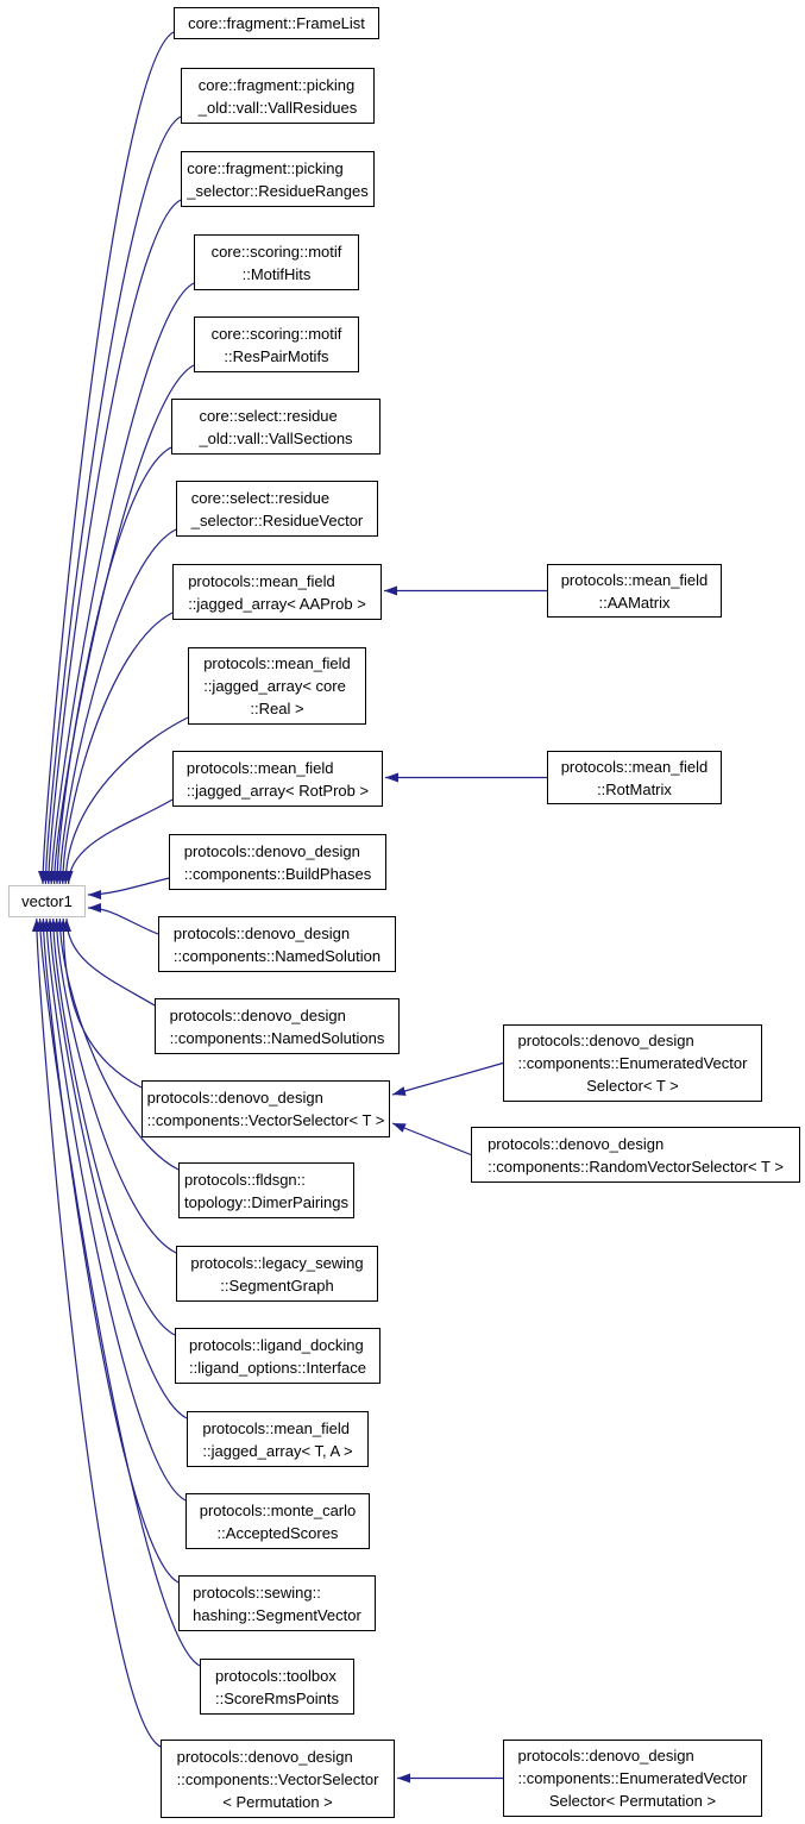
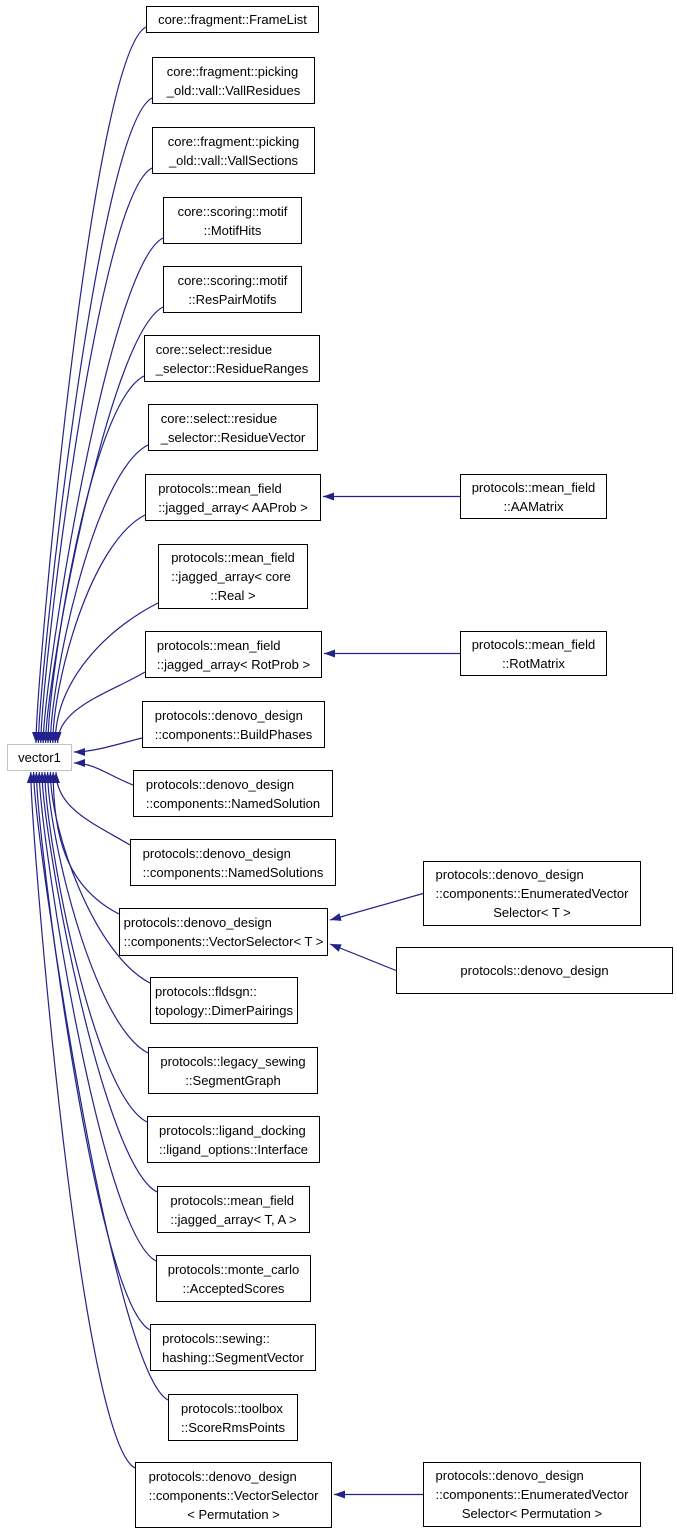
  vector1
  core::fragment::FrameList
  core::fragment::picking
  _old::vall::VallResidues
  core::fragment::picking
- _selector::ResidueRanges
+ _old::vall::VallSections
  core::scoring::motif
  ::MotifHits
  core::scoring::motif
  ::ResPairMotifs
  core::select::residue
- _old::vall::VallSections
+ _selector::ResidueRanges
  core::select::residue
  _selector::ResidueVector
  protocols::mean_field
  ::jagged_array< AAProb >
  protocols::mean_field
  ::jagged_array< core
  ::Real >
  protocols::mean_field
  ::jagged_array< RotProb >
  protocols::denovo_design
  ::components::BuildPhases
  protocols::denovo_design
  ::components::NamedSolution
  protocols::denovo_design
  ::components::NamedSolutions
  protocols::denovo_design
  ::components::VectorSelector< T >
  protocols::fldsgn::
  topology::DimerPairings
  protocols::legacy_sewing
  ::SegmentGraph
  protocols::ligand_docking
  ::ligand_options::Interface
  protocols::mean_field
  ::jagged_array< T, A >
  protocols::monte_carlo
  ::AcceptedScores
  protocols::sewing::
  hashing::SegmentVector
  protocols::toolbox
  ::ScoreRmsPoints
  protocols::denovo_design
  ::components::VectorSelector
  < Permutation >
  protocols::mean_field
  ::AAMatrix
  protocols::mean_field
  ::RotMatrix
  protocols::denovo_design
  ::components::EnumeratedVector
  Selector< T >
  protocols::denovo_design
- ::components::RandomVectorSelector< T >
  protocols::denovo_design
  ::components::EnumeratedVector
  Selector< Permutation >
